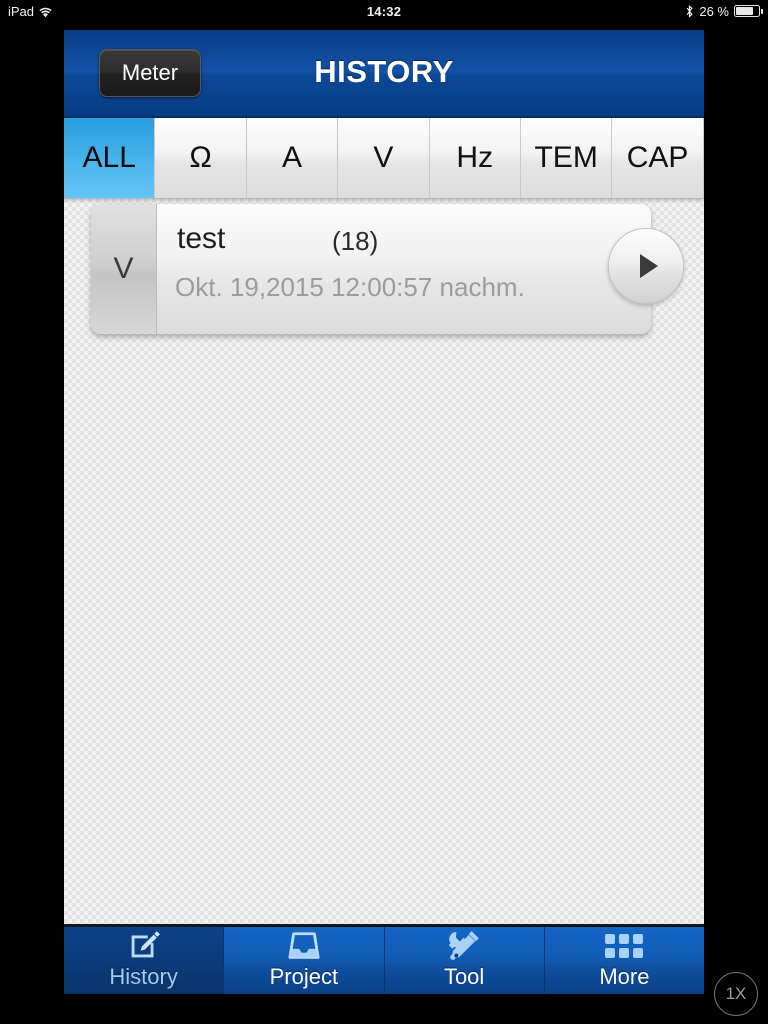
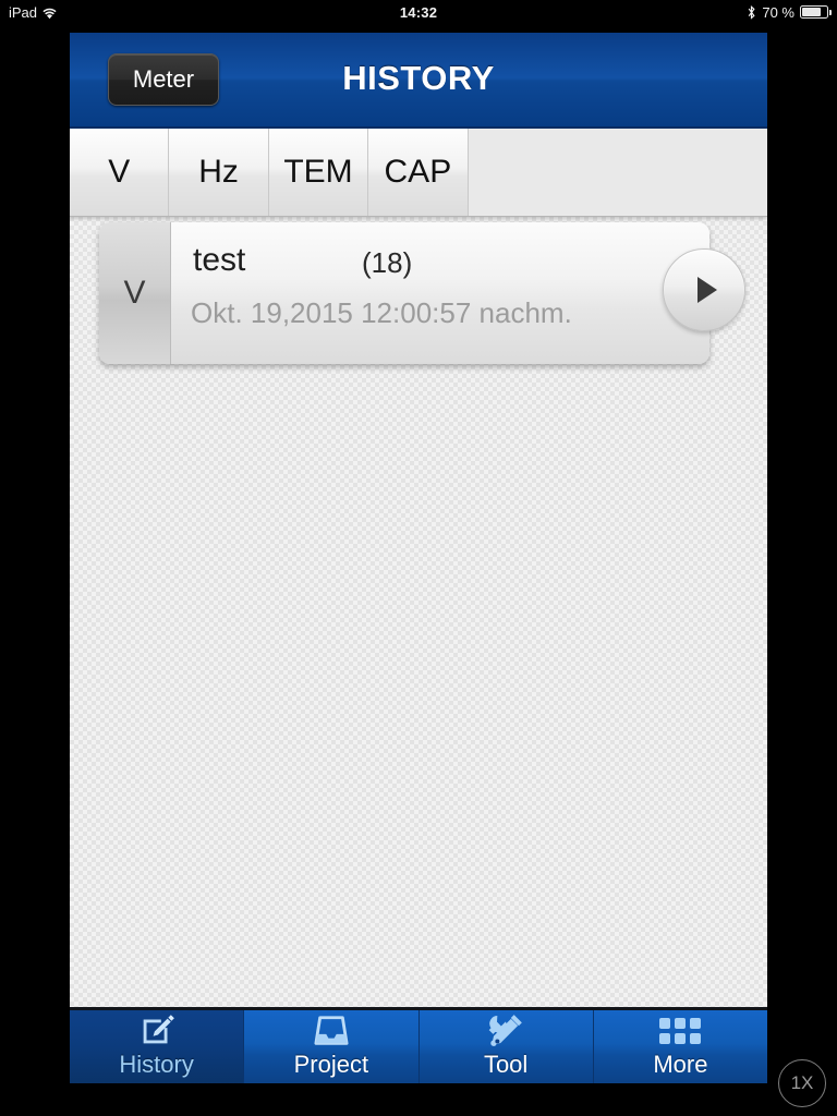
  iPad
  14:32
- 26 %
+ 70 %
  Meter
  HISTORY
- ALL
- Ω
- A
  V
  Hz
  TEM
  CAP
  V
  test
  (18)
  Okt. 19,2015 12:00:57 nachm.
  History
  Project
  Tool
  More
  1X
